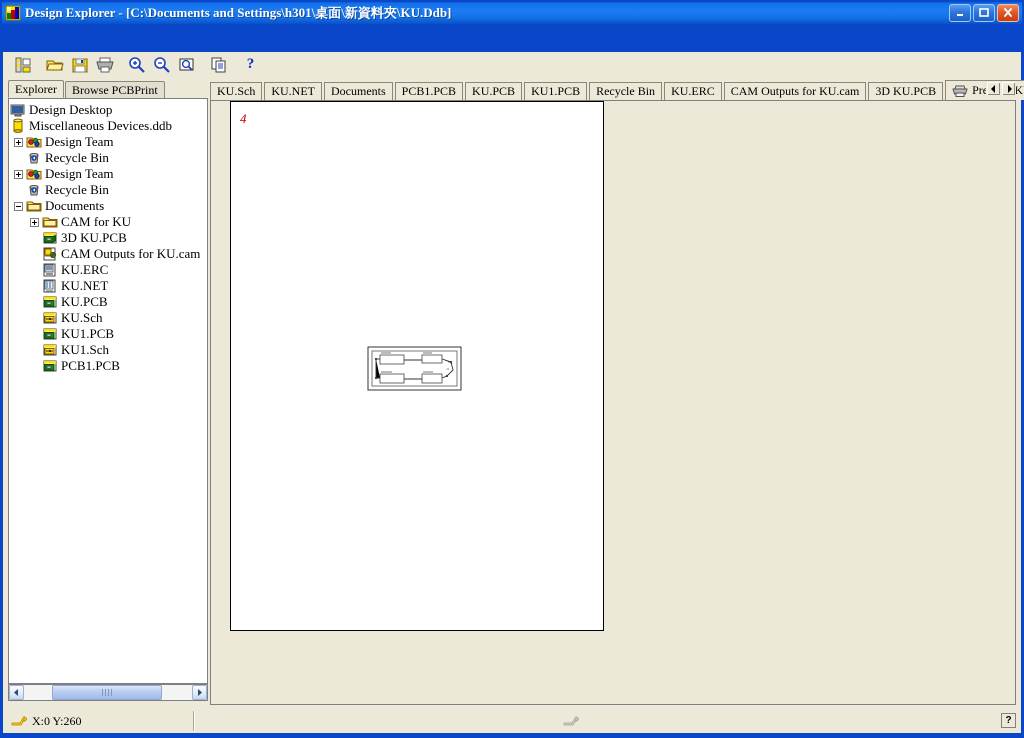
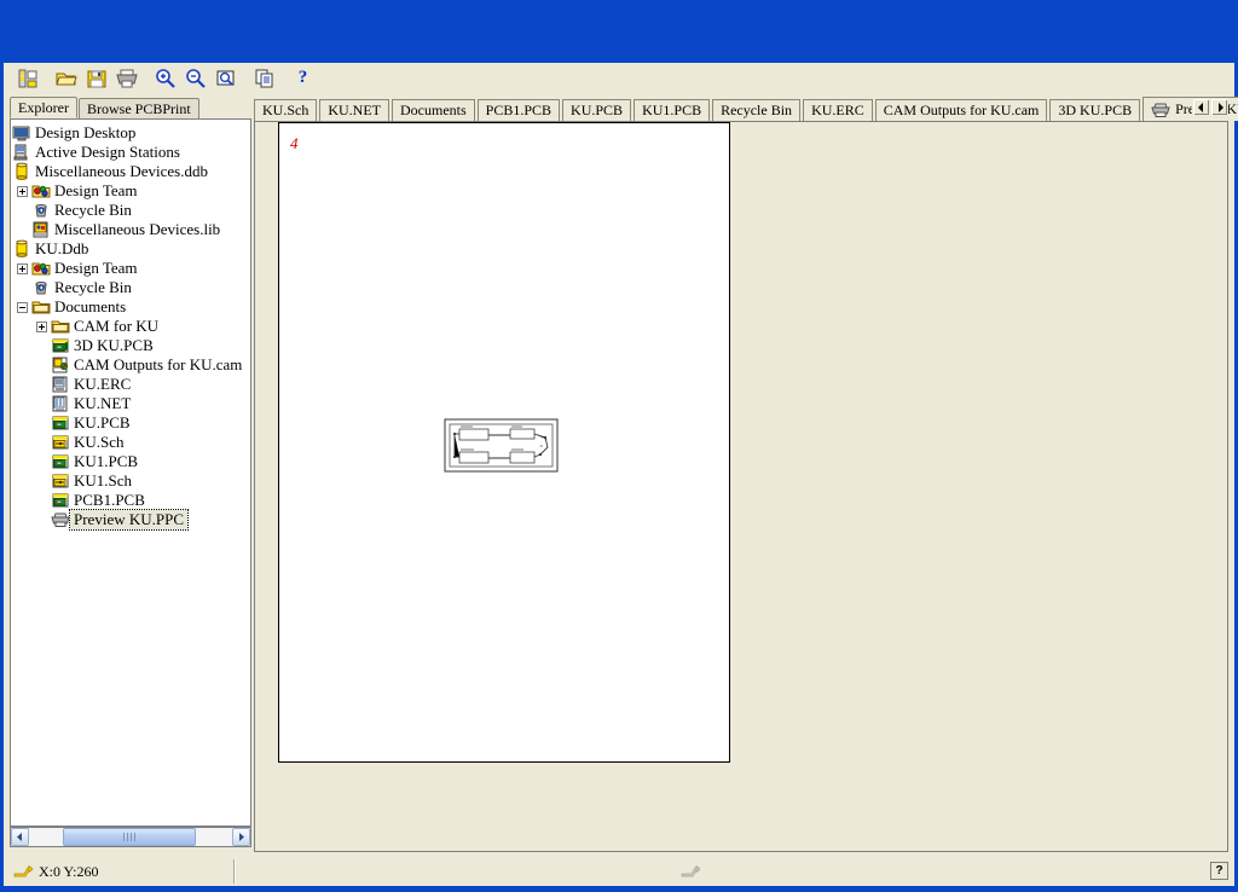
- Design Explorer - [C:\Documents and Settings\h301\桌面\新資料夾\KU.Ddb]
  ?
  Explorer
  Browse PCBPrint
  Design Desktop
+ Active Design Stations
  Miscellaneous Devices.ddb
  Design Team
  Recycle Bin
+ Miscellaneous Devices.lib
+ KU.Ddb
  Design Team
  Recycle Bin
  Documents
  CAM for KU
  3D KU.PCB
  CAM Outputs for KU.cam
  KU.ERC
  KU.NET
  KU.PCB
  KU.Sch
  KU1.PCB
  KU1.Sch
  PCB1.PCB
+ Preview KU.PPC
  KU.Sch
  KU.NET
  Documents
  PCB1.PCB
  KU.PCB
  KU1.PCB
  Recycle Bin
  KU.ERC
  CAM Outputs for KU.cam
  3D KU.PCB
  4
  X:0 Y:260
  ?
